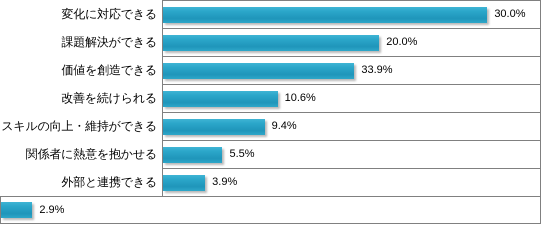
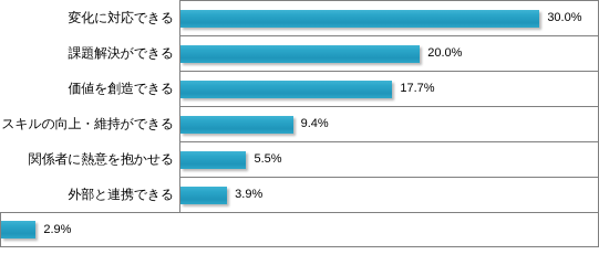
  変化に対応できる
  30.0%
  課題解決ができる
  20.0%
  価値を創造できる
- 33.9%
+ 17.7%
- 改善を続けられる
- 10.6%
  スキルの向上・維持ができる
  9.4%
  関係者に熱意を抱かせる
  5.5%
  外部と連携できる
  3.9%
  2.9%
